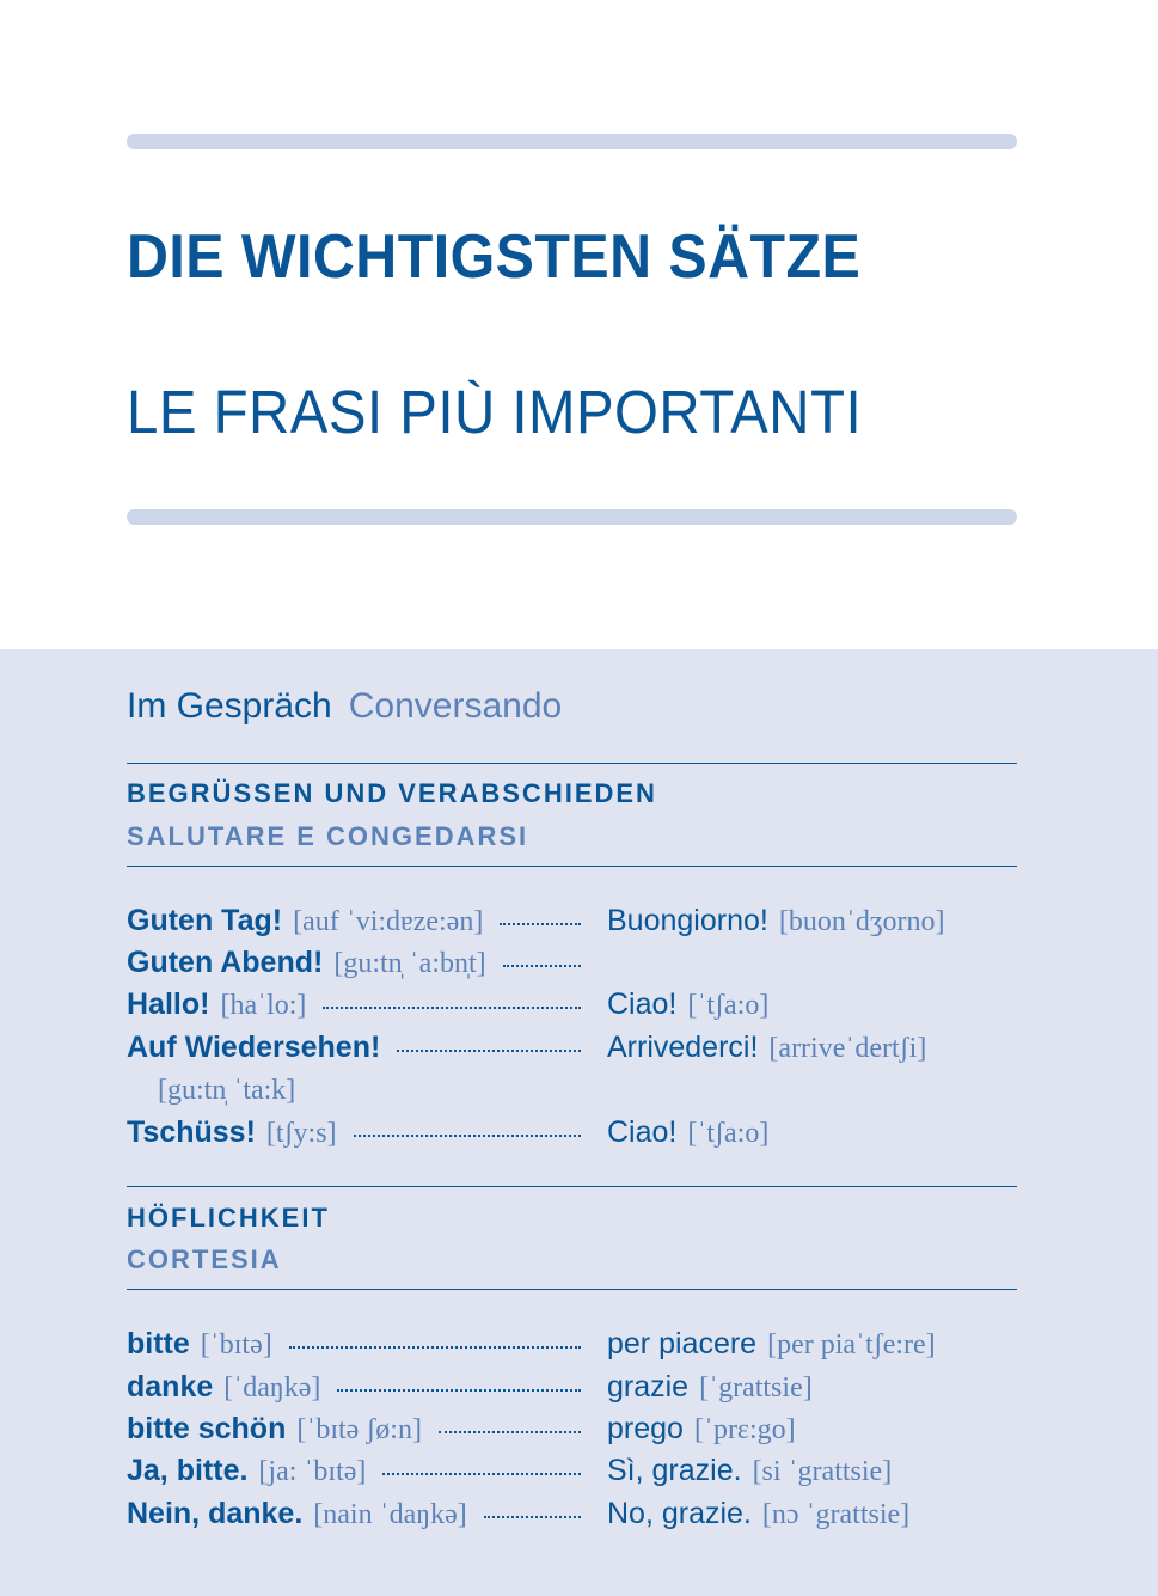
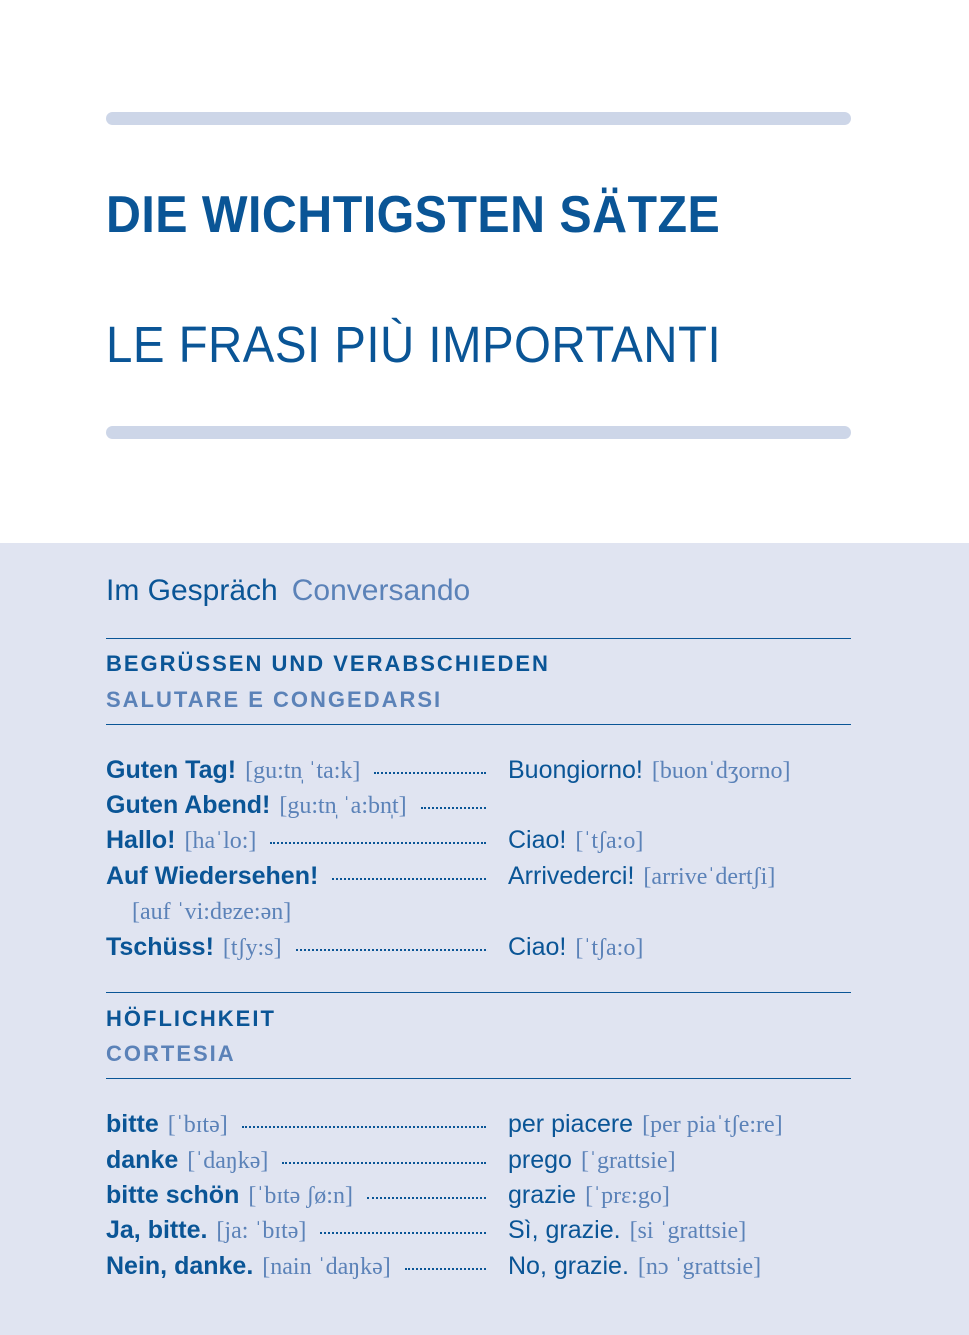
  DIE WICHTIGSTEN SÄTZE
  LE FRASI PIÙ IMPORTANTI
  Im Gespräch Conversando
  BEGRÜSSEN UND VERABSCHIEDEN
  SALUTARE E CONGEDARSI
  Guten Tag!
- [auf ˈvi:dɐze:ən]
+ [gu:tn̩ ˈta:k]
  Buongiorno!
  [buonˈdʒorno]
  Guten Abend!
  [gu:tn̩ ˈa:bn̩t]
  Hallo!
  [haˈlo:]
  Ciao!
  [ˈtʃa:o]
  Auf Wiedersehen!
  Arrivederci!
  [arriveˈdertʃi]
- [gu:tn̩ ˈta:k]
+ [auf ˈvi:dɐze:ən]
  Tschüss!
  [tʃy:s]
  Ciao!
  [ˈtʃa:o]
  HÖFLICHKEIT
  CORTESIA
  bitte
  [ˈbɪtə]
  per piacere
  [per piaˈtʃe:re]
  danke
  [ˈdaŋkə]
- grazie
+ prego
  [ˈgrattsie]
  bitte schön
  [ˈbɪtə ʃø:n]
- prego
+ grazie
  [ˈprɛ:go]
  Ja, bitte.
  [ja: ˈbɪtə]
  Sì, grazie.
  [si ˈgrattsie]
  Nein, danke.
  [nain ˈdaŋkə]
  No, grazie.
  [nɔ ˈgrattsie]
